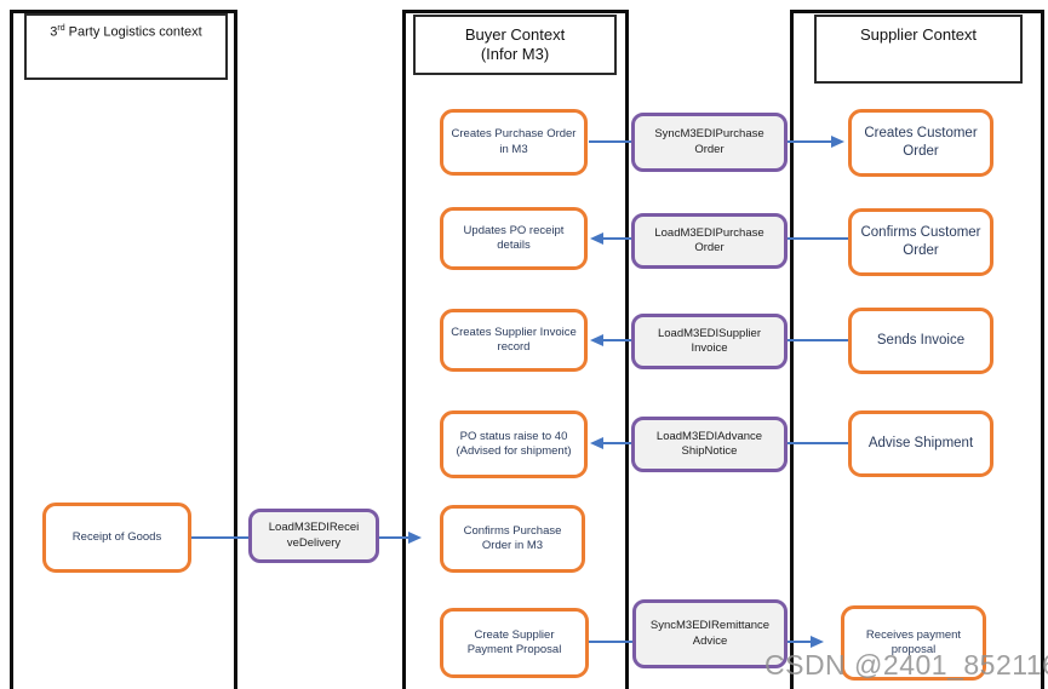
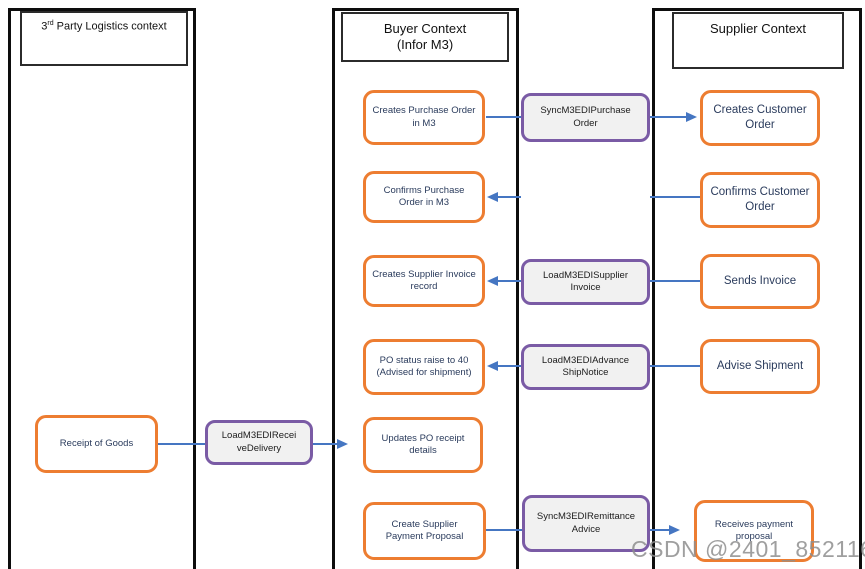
  3 Party Logistics context
  Buyer Context
  (Infor M3)
  Supplier Context
  Creates Purchase Order in M3
  SyncM3EDIPurchase Order
  Creates Customer Order
- Updates PO receipt details
+ Confirms Purchase Order in M3
- LoadM3EDIPurchase Order
  Confirms Customer Order
  Creates Supplier Invoice record
  LoadM3EDISupplier Invoice
  Sends Invoice
  PO status raise to 40 (Advised for shipment)
  LoadM3EDIAdvance ShipNotice
  Advise Shipment
  Receipt of Goods
  LoadM3EDIRecei veDelivery
- Confirms Purchase Order in M3
+ Updates PO receipt details
  Create Supplier Payment Proposal
  SyncM3EDIRemittance Advice
  Receives payment proposal
  CSDN @2401_85211
